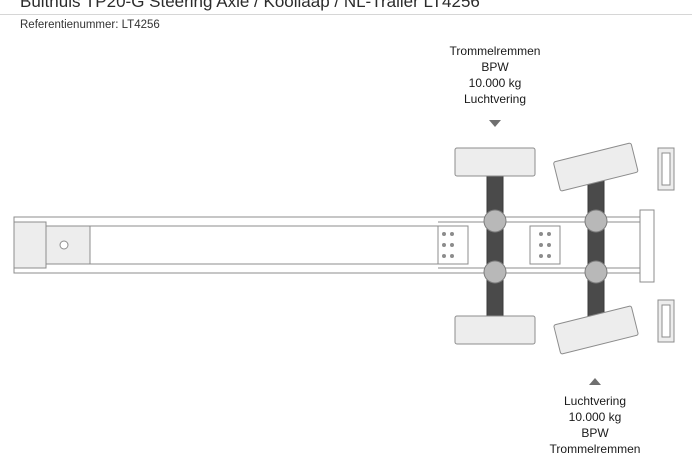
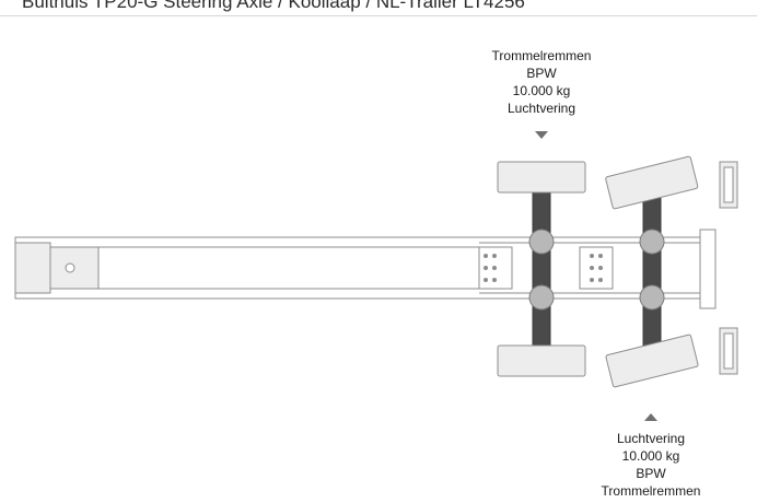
  Bulthuis TP20-G Steering Axle / Kooilaap / NL-Trailer LT4256
- Referentienummer: LT4256
  Trommelremmen
  BPW
  10.000 kg
  Luchtvering
  Luchtvering
  10.000 kg
  BPW
  Trommelremmen
